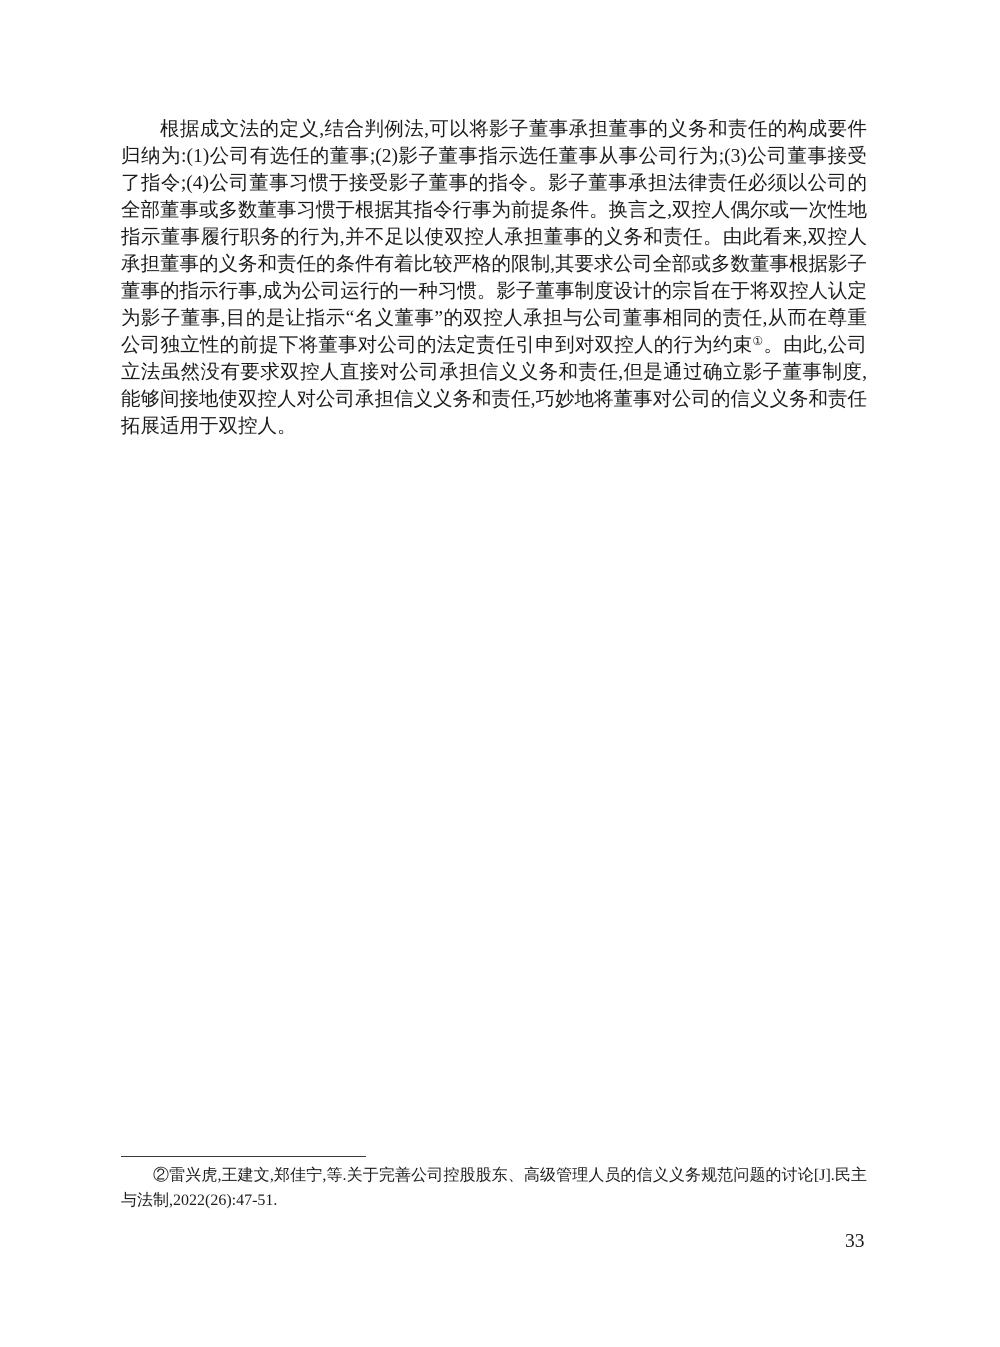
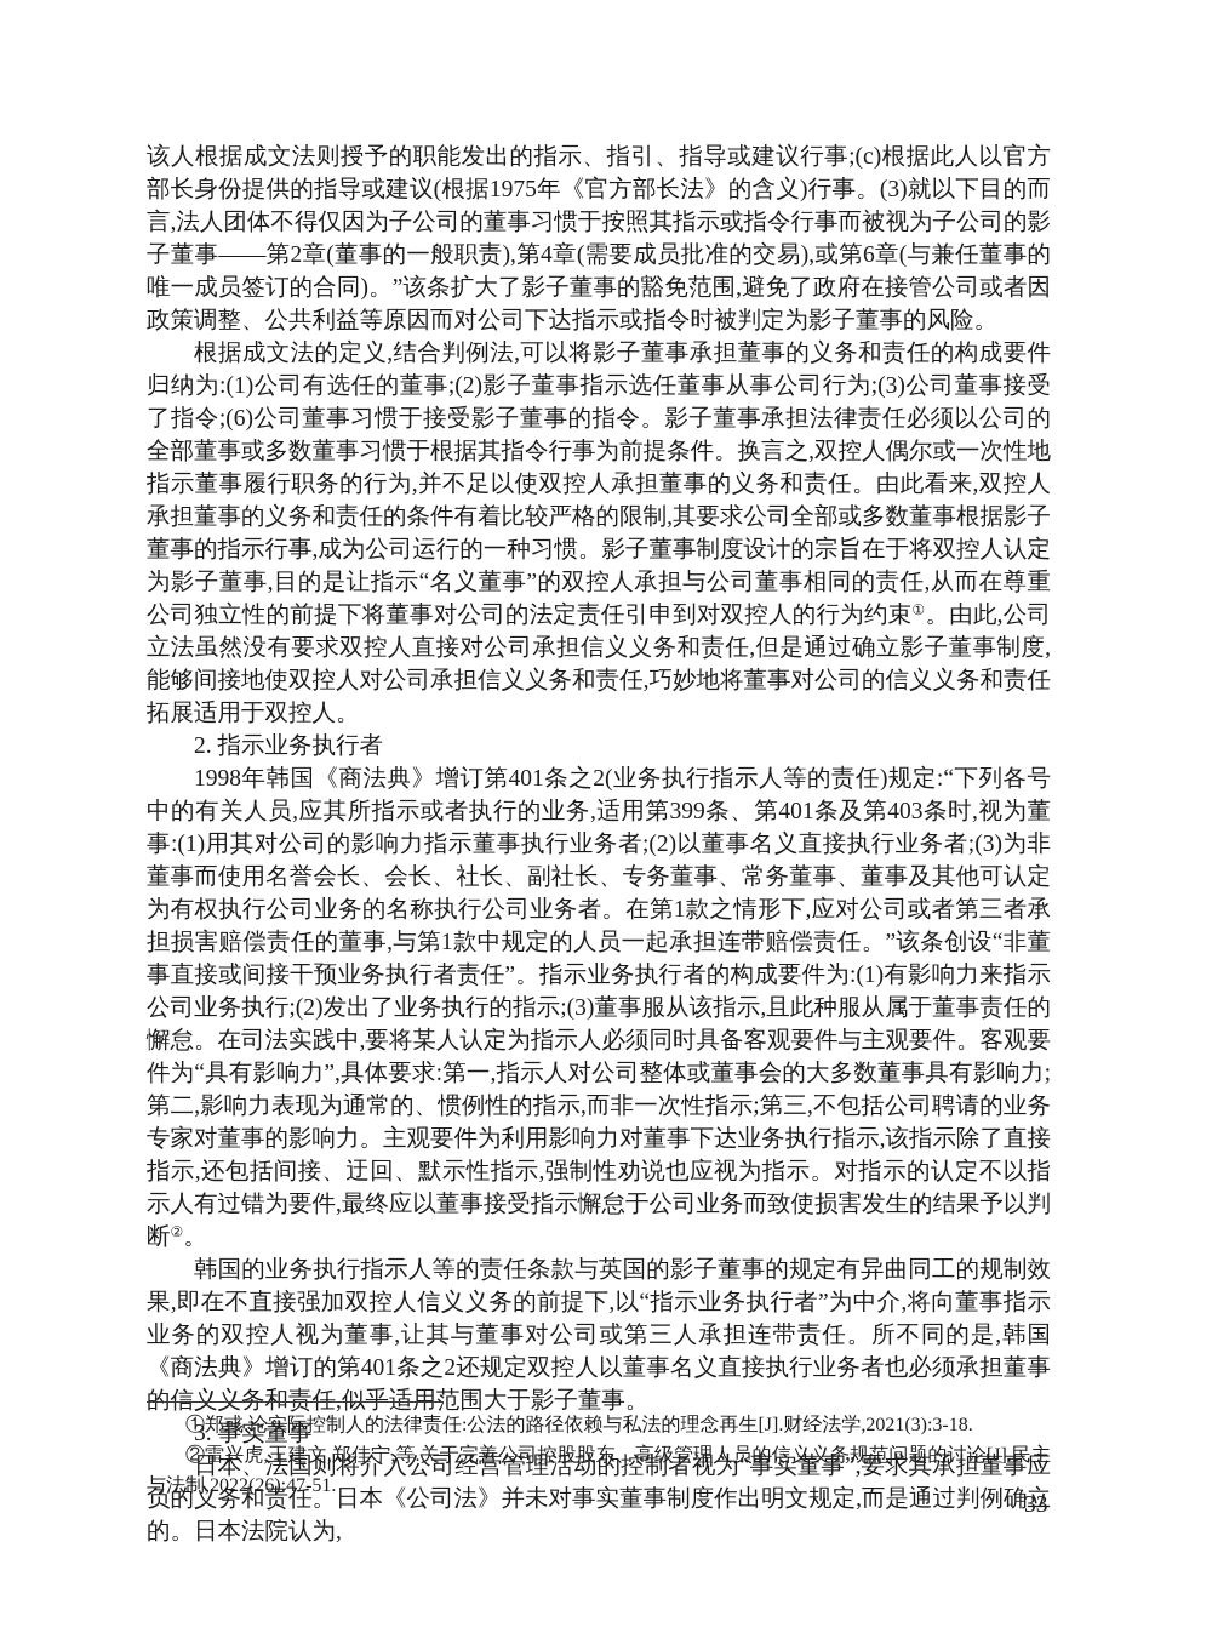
+ 该人根据成文法则授予的职能发出的指示、指引、指导或建议行事;(c)根据此人以官方部长身份提供的指导或建议(根据1975年《官方部长法》的含义)行事。(3)就以下目的而言,法人团体不得仅因为子公司的董事习惯于按照其指示或指令行事而被视为子公司的影子董事——第2章(董事的一般职责),第4章(需要成员批准的交易),或第6章(与兼任董事的唯一成员签订的合同)。”该条扩大了影子董事的豁免范围,避免了政府在接管公司或者因政策调整、公共利益等原因而对公司下达指示或指令时被判定为影子董事的风险。
- 根据成文法的定义,结合判例法,可以将影子董事承担董事的义务和责任的构成要件归纳为:(1)公司有选任的董事;(2)影子董事指示选任董事从事公司行为;(3)公司董事接受了指令;(4)公司董事习惯于接受影子董事的指令。影子董事承担法律责任必须以公司的全部董事或多数董事习惯于根据其指令行事为前提条件。换言之,双控人偶尔或一次性地指示董事履行职务的行为,并不足以使双控人承担董事的义务和责任。由此看来,双控人承担董事的义务和责任的条件有着比较严格的限制,其要求公司全部或多数董事根据影子董事的指示行事,成为公司运行的一种习惯。影子董事制度设计的宗旨在于将双控人认定为影子董事,目的是让指示“名义董事”的双控人承担与公司董事相同的责任,从而在尊重公司独立性的前提下将董事对公司的法定责任引申到对双控人的行为约束①。由此,公司立法虽然没有要求双控人直接对公司承担信义义务和责任,但是通过确立影子董事制度,能够间接地使双控人对公司承担信义义务和责任,巧妙地将董事对公司的信义义务和责任拓展适用于双控人。
+ 根据成文法的定义,结合判例法,可以将影子董事承担董事的义务和责任的构成要件归纳为:(1)公司有选任的董事;(2)影子董事指示选任董事从事公司行为;(3)公司董事接受了指令;(6)公司董事习惯于接受影子董事的指令。影子董事承担法律责任必须以公司的全部董事或多数董事习惯于根据其指令行事为前提条件。换言之,双控人偶尔或一次性地指示董事履行职务的行为,并不足以使双控人承担董事的义务和责任。由此看来,双控人承担董事的义务和责任的条件有着比较严格的限制,其要求公司全部或多数董事根据影子董事的指示行事,成为公司运行的一种习惯。影子董事制度设计的宗旨在于将双控人认定为影子董事,目的是让指示“名义董事”的双控人承担与公司董事相同的责任,从而在尊重公司独立性的前提下将董事对公司的法定责任引申到对双控人的行为约束①。由此,公司立法虽然没有要求双控人直接对公司承担信义义务和责任,但是通过确立影子董事制度,能够间接地使双控人对公司承担信义义务和责任,巧妙地将董事对公司的信义义务和责任拓展适用于双控人。
+ 2. 指示业务执行者
+ 1998年韩国《商法典》增订第401条之2(业务执行指示人等的责任)规定:“下列各号中的有关人员,应其所指示或者执行的业务,适用第399条、第401条及第403条时,视为董事:(1)用其对公司的影响力指示董事执行业务者;(2)以董事名义直接执行业务者;(3)为非董事而使用名誉会长、会长、社长、副社长、专务董事、常务董事、董事及其他可认定为有权执行公司业务的名称执行公司业务者。在第1款之情形下,应对公司或者第三者承担损害赔偿责任的董事,与第1款中规定的人员一起承担连带赔偿责任。”该条创设“非董事直接或间接干预业务执行者责任”。指示业务执行者的构成要件为:(1)有影响力来指示公司业务执行;(2)发出了业务执行的指示;(3)董事服从该指示,且此种服从属于董事责任的懈怠。在司法实践中,要将某人认定为指示人必须同时具备客观要件与主观要件。客观要件为“具有影响力”,具体要求:第一,指示人对公司整体或董事会的大多数董事具有影响力;第二,影响力表现为通常的、惯例性的指示,而非一次性指示;第三,不包括公司聘请的业务专家对董事的影响力。主观要件为利用影响力对董事下达业务执行指示,该指示除了直接指示,还包括间接、迂回、默示性指示,强制性劝说也应视为指示。对指示的认定不以指示人有过错为要件,最终应以董事接受指示懈怠于公司业务而致使损害发生的结果予以判断②。
+ 韩国的业务执行指示人等的责任条款与英国的影子董事的规定有异曲同工的规制效果,即在不直接强加双控人信义义务的前提下,以“指示业务执行者”为中介,将向董事指示业务的双控人视为董事,让其与董事对公司或第三人承担连带责任。所不同的是,韩国《商法典》增订的第401条之2还规定双控人以董事名义直接执行业务者也必须承担董事的信义义务和责任,似乎适用范围大于影子董事。
+ 3. 事实董事
+ 日本、法国则将介入公司经营管理活动的控制者视为“事实董事”,要求其承担董事应负的义务和责任。日本《公司法》并未对事实董事制度作出明文规定,而是通过判例确立的。日本法院认为,
+ ①郑彧.论实际控制人的法律责任:公法的路径依赖与私法的理念再生[J].财经法学,2021(3):3-18.
  ②雷兴虎,王建文,郑佳宁,等.关于完善公司控股股东、高级管理人员的信义义务规范问题的讨论[J].民主与法制,2022(26):47-51.
  33
